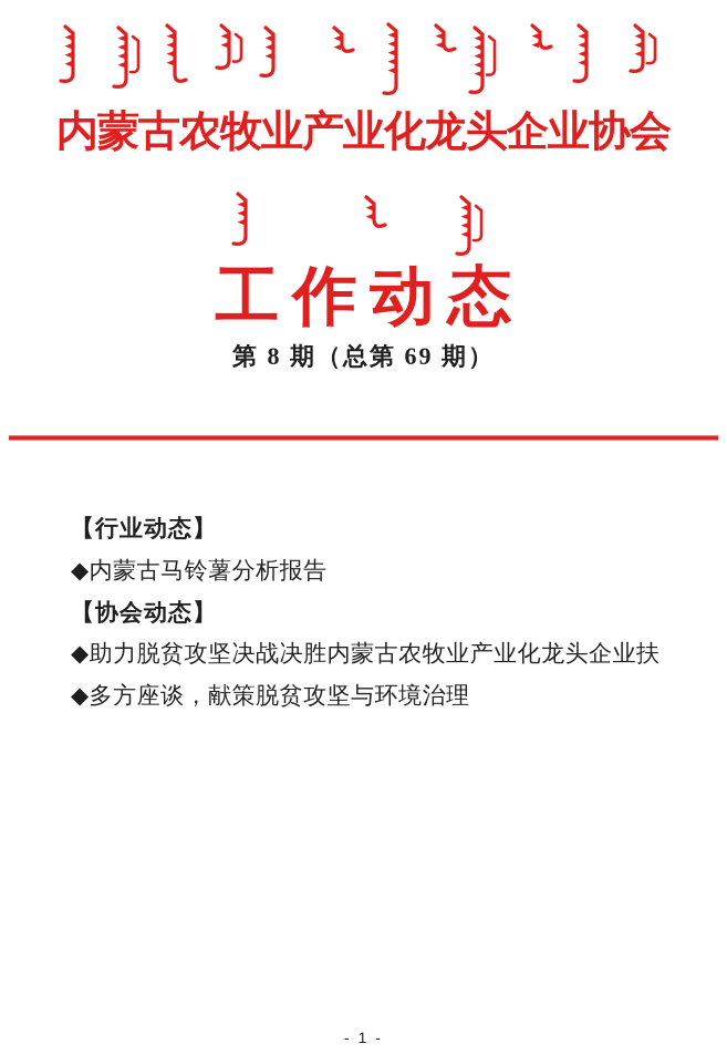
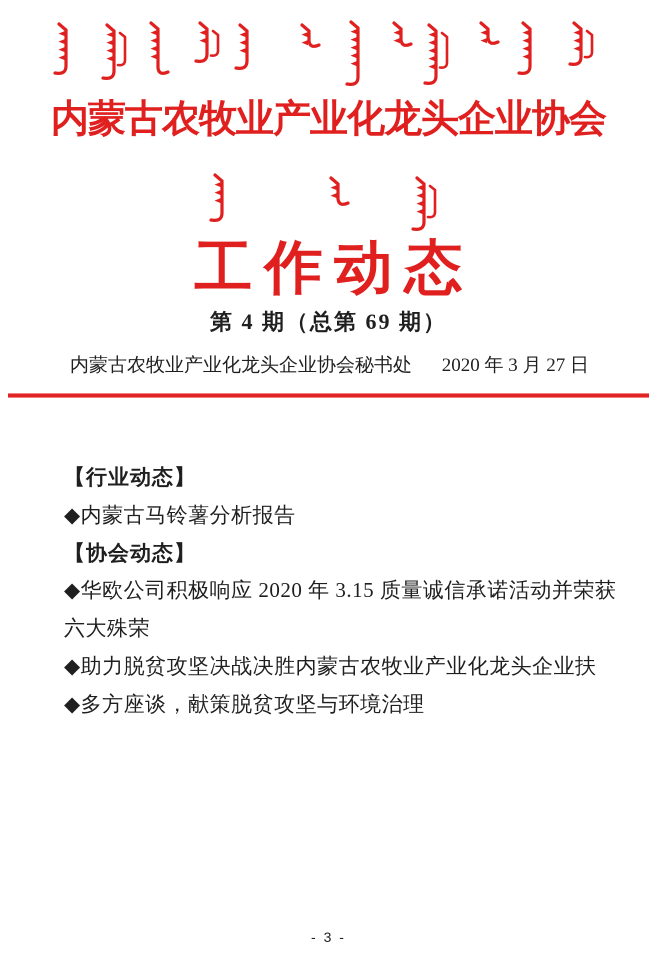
  内蒙古农牧业产业化龙头企业协会
  工作动态
- 第 8 期（总第 69 期）
+ 第 4 期（总第 69 期）
+ 内蒙古农牧业产业化龙头企业协会秘书处
+ 2020 年 3 月 27 日
  【行业动态】
  ◆内蒙古马铃薯分析报告
  【协会动态】
+ ◆华欧公司积极响应 2020 年 3.15 质量诚信承诺活动并荣获
+ 六大殊荣
  ◆助力脱贫攻坚决战决胜内蒙古农牧业产业化龙头企业扶
  ◆多方座谈，献策脱贫攻坚与环境治理
- - 1 -
+ - 3 -
